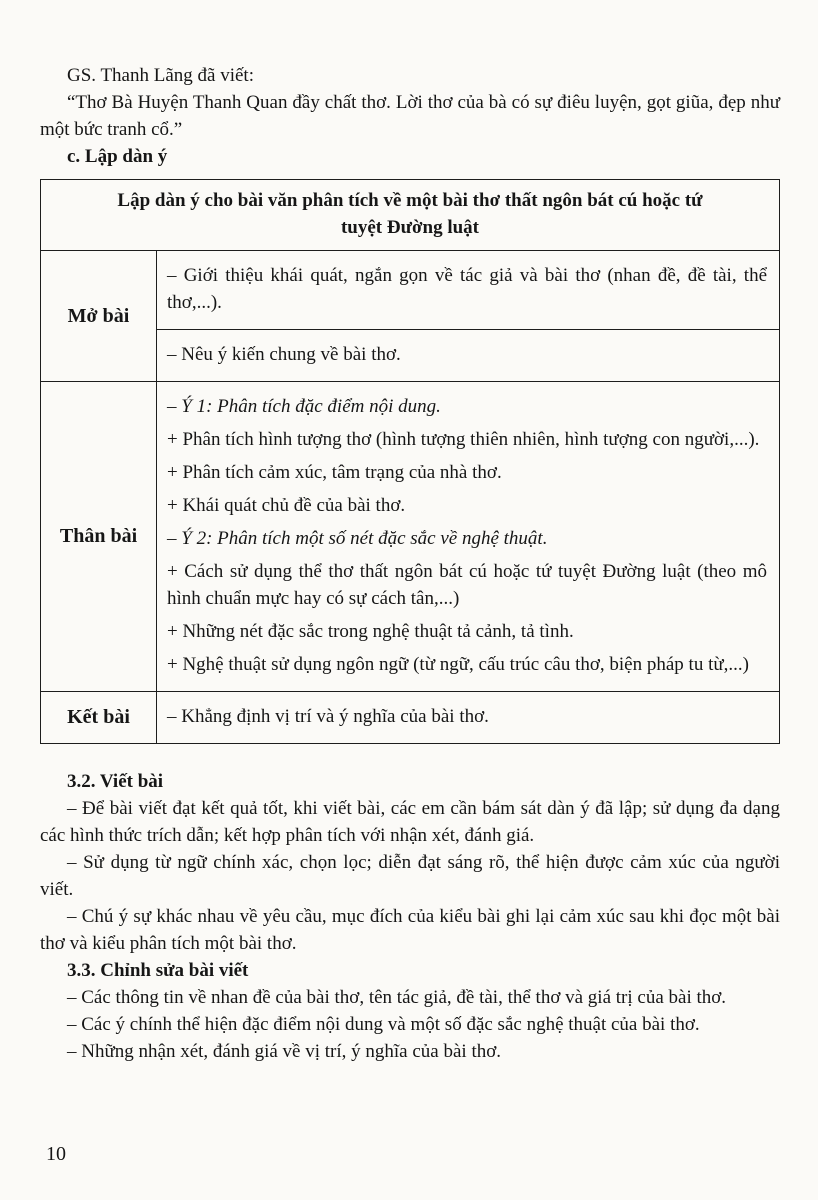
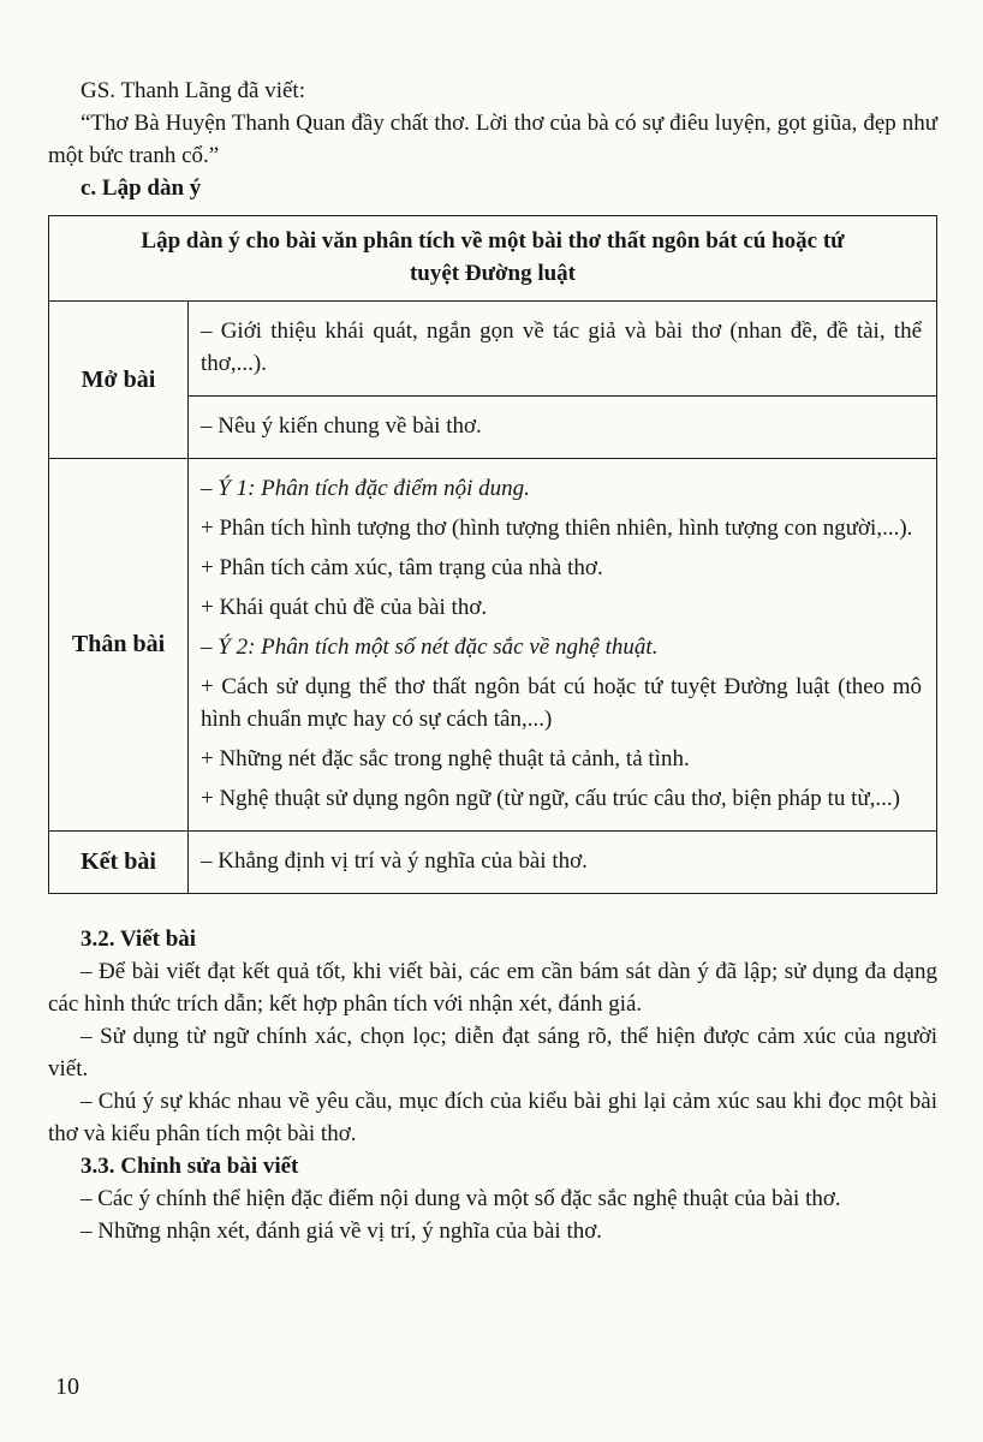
  GS. Thanh Lãng đã viết:
  “Thơ Bà Huyện Thanh Quan đầy chất thơ. Lời thơ của bà có sự điêu luyện, gọt giũa, đẹp như một bức tranh cổ.”
  c. Lập dàn ý
  Lập dàn ý cho bài văn phân tích về một bài thơ thất ngôn bát cú hoặc tứ tuyệt Đường luật
  Mở bài	– Giới thiệu khái quát, ngắn gọn về tác giả và bài thơ (nhan đề, đề tài, thể thơ,...).
  – Nêu ý kiến chung về bài thơ.
  Thân bài	– Ý 1: Phân tích đặc điểm nội dung. + Phân tích hình tượng thơ (hình tượng thiên nhiên, hình tượng con người,...). + Phân tích cảm xúc, tâm trạng của nhà thơ. + Khái quát chủ đề của bài thơ. – Ý 2: Phân tích một số nét đặc sắc về nghệ thuật. + Cách sử dụng thể thơ thất ngôn bát cú hoặc tứ tuyệt Đường luật (theo mô hình chuẩn mực hay có sự cách tân,...) + Những nét đặc sắc trong nghệ thuật tả cảnh, tả tình. + Nghệ thuật sử dụng ngôn ngữ (từ ngữ, cấu trúc câu thơ, biện pháp tu từ,...)
  Kết bài	– Khẳng định vị trí và ý nghĩa của bài thơ.
  3.2. Viết bài
  – Để bài viết đạt kết quả tốt, khi viết bài, các em cần bám sát dàn ý đã lập; sử dụng đa dạng các hình thức trích dẫn; kết hợp phân tích với nhận xét, đánh giá.
  – Sử dụng từ ngữ chính xác, chọn lọc; diễn đạt sáng rõ, thể hiện được cảm xúc của người viết.
  – Chú ý sự khác nhau về yêu cầu, mục đích của kiểu bài ghi lại cảm xúc sau khi đọc một bài thơ và kiểu phân tích một bài thơ.
  3.3. Chỉnh sửa bài viết
- – Các thông tin về nhan đề của bài thơ, tên tác giả, đề tài, thể thơ và giá trị của bài thơ.
  – Các ý chính thể hiện đặc điểm nội dung và một số đặc sắc nghệ thuật của bài thơ.
  – Những nhận xét, đánh giá về vị trí, ý nghĩa của bài thơ.
  10
